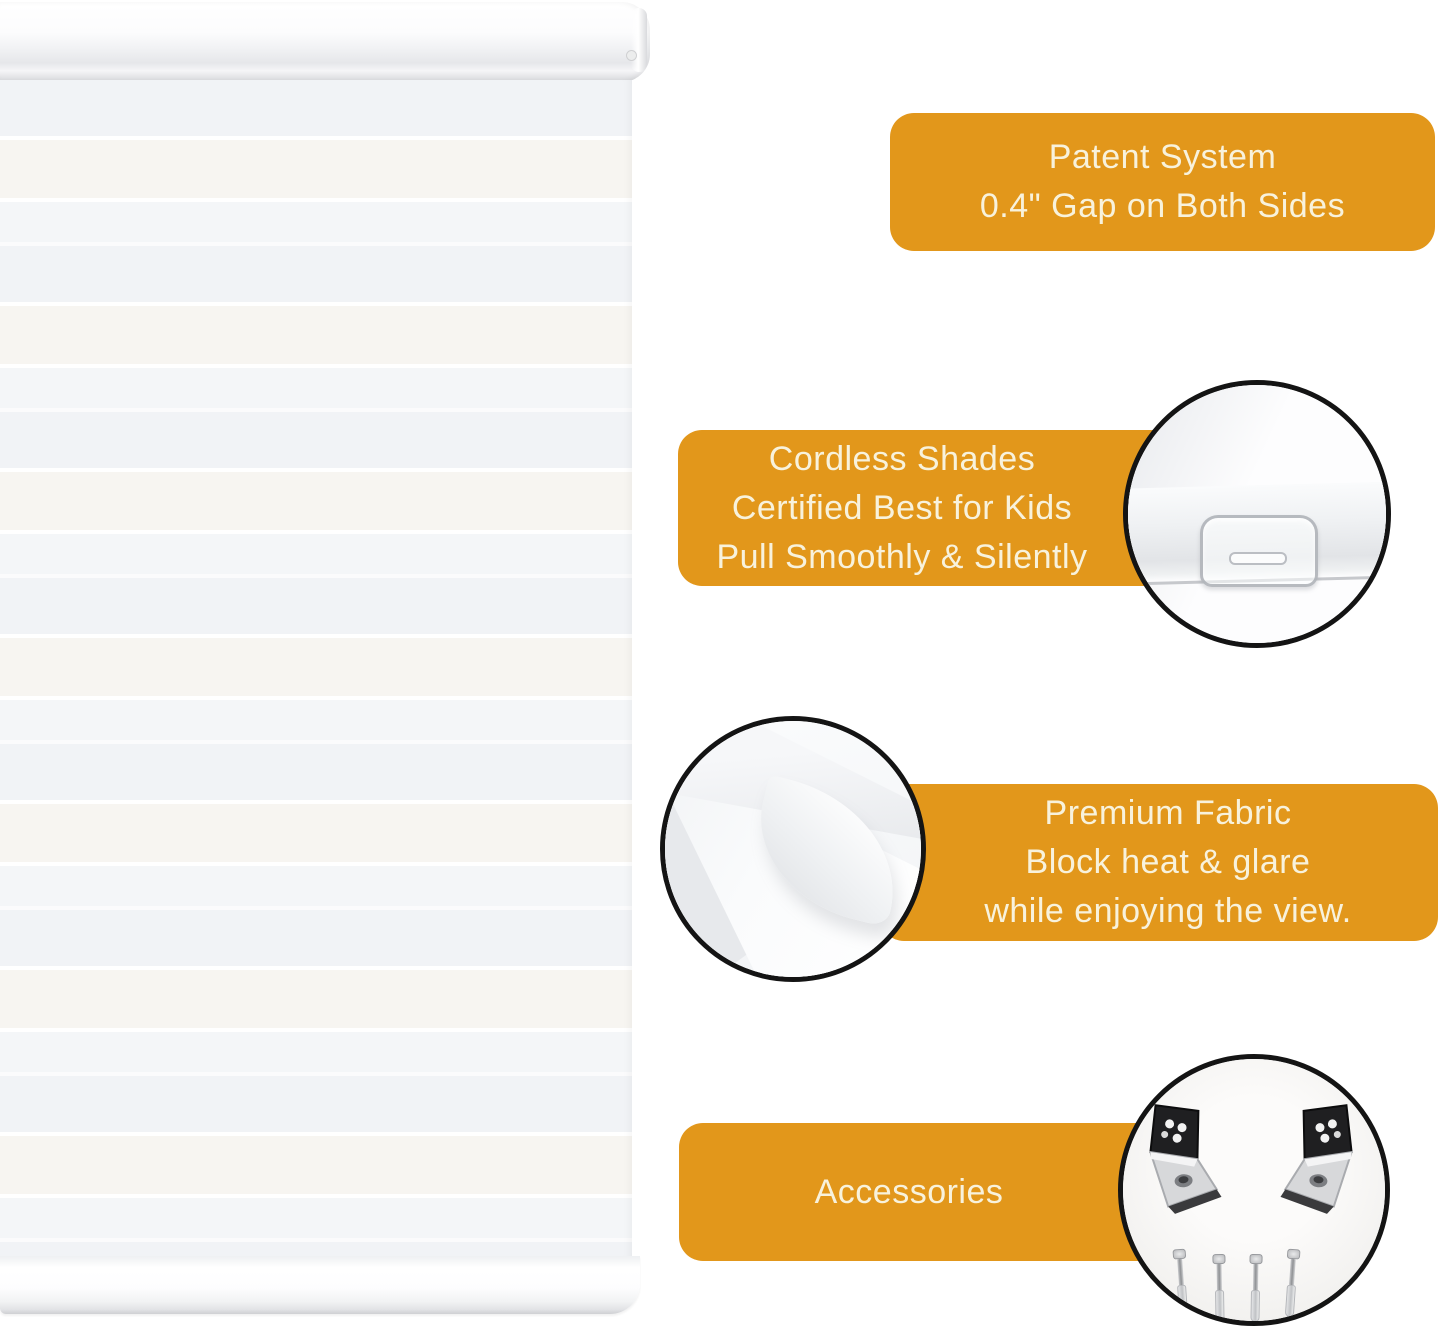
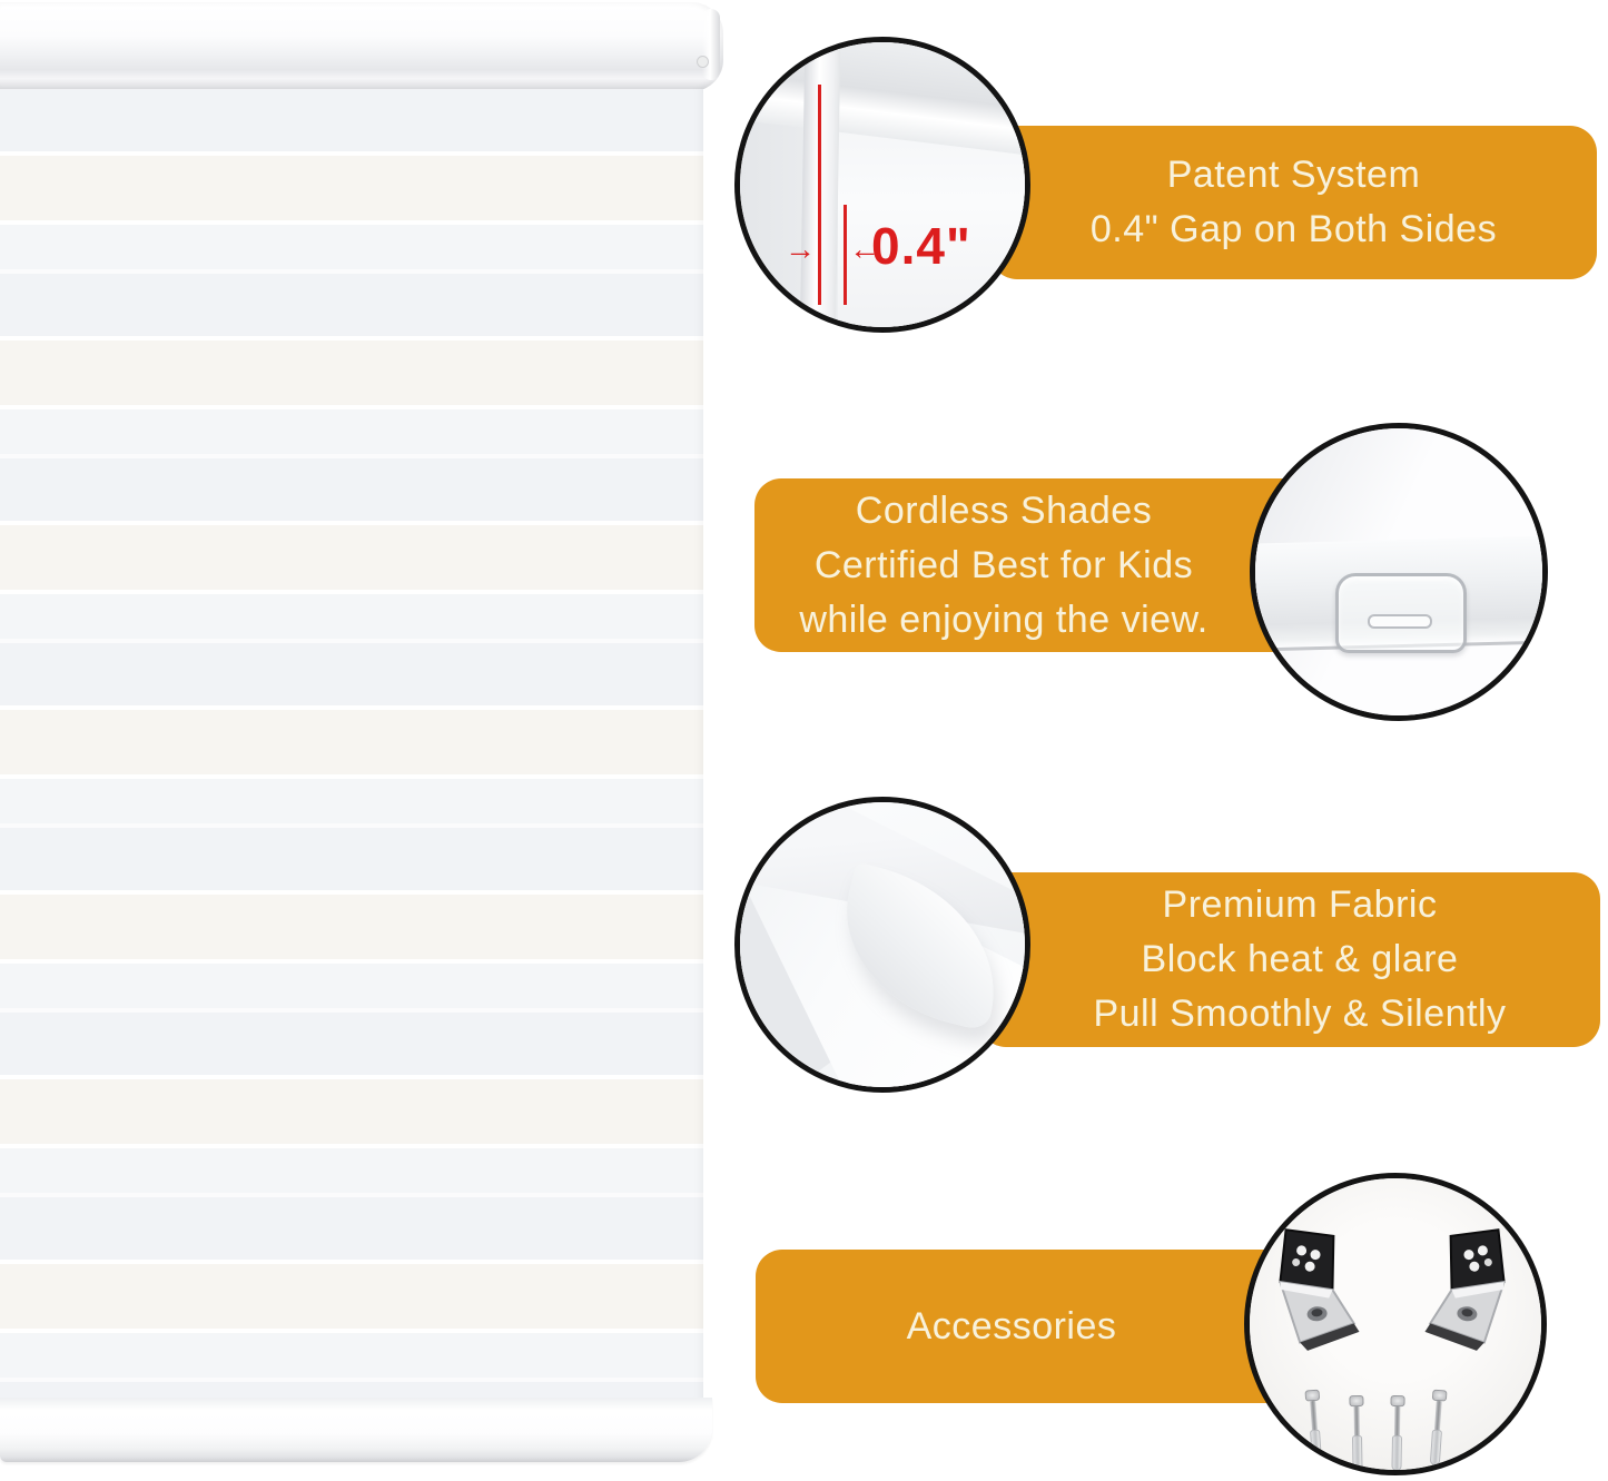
  Patent System
  0.4" Gap on Both Sides
+ →
+ ←
+ 0.4"
  Cordless Shades
  Certified Best for Kids
- Pull Smoothly & Silently
+ while enjoying the view.
  Premium Fabric
  Block heat & glare
- while enjoying the view.
+ Pull Smoothly & Silently
  Accessories
